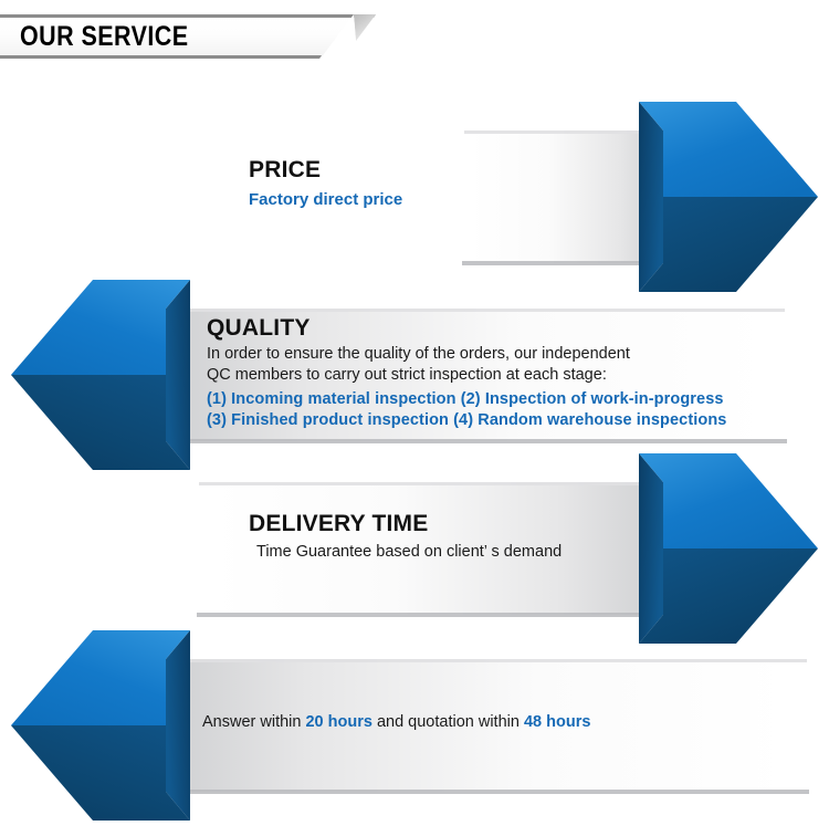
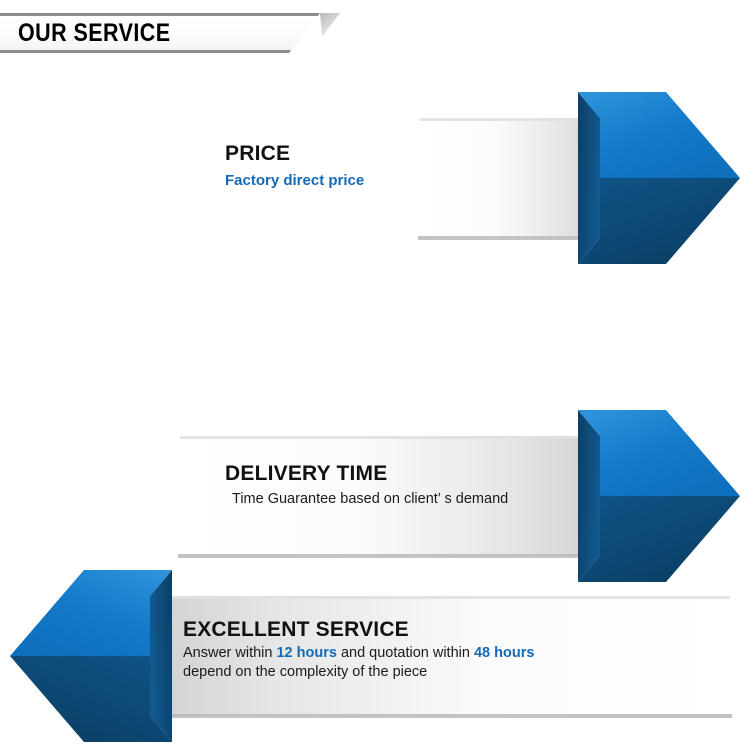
  OUR SERVICE
  PRICE
  Factory direct price
- QUALITY
- In order to ensure the quality of the orders, our independent
- QC members to carry out strict inspection at each stage:
- (1) Incoming material inspection (2) Inspection of work-in-progress
- (3) Finished product inspection (4) Random warehouse inspections
  DELIVERY TIME
  Time Guarantee based on client’ s demand
+ EXCELLENT SERVICE
- Answer within 20 hours and quotation within 48 hours
+ Answer within 12 hours and quotation within 48 hours
+ depend on the complexity of the piece
